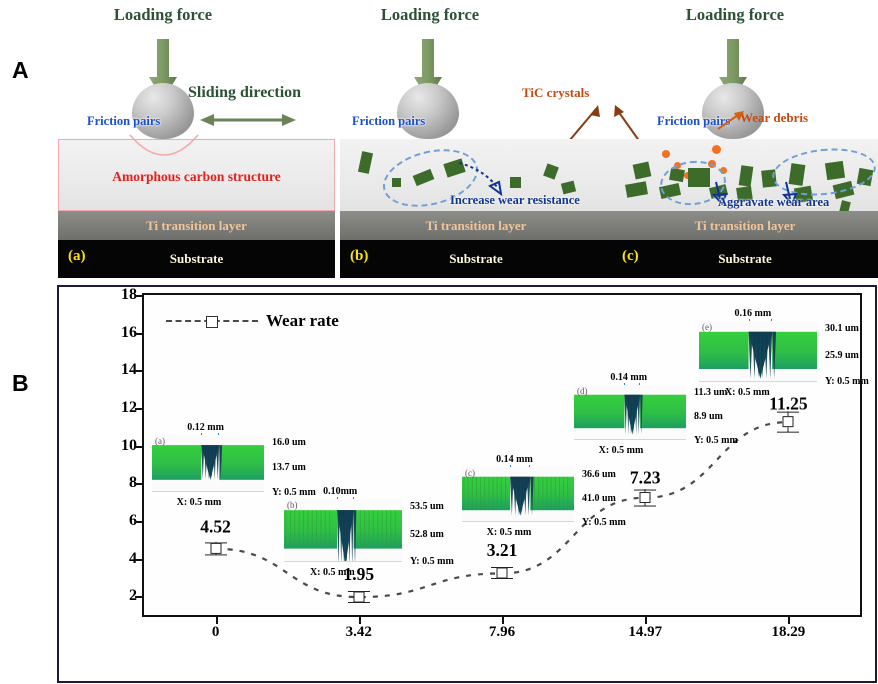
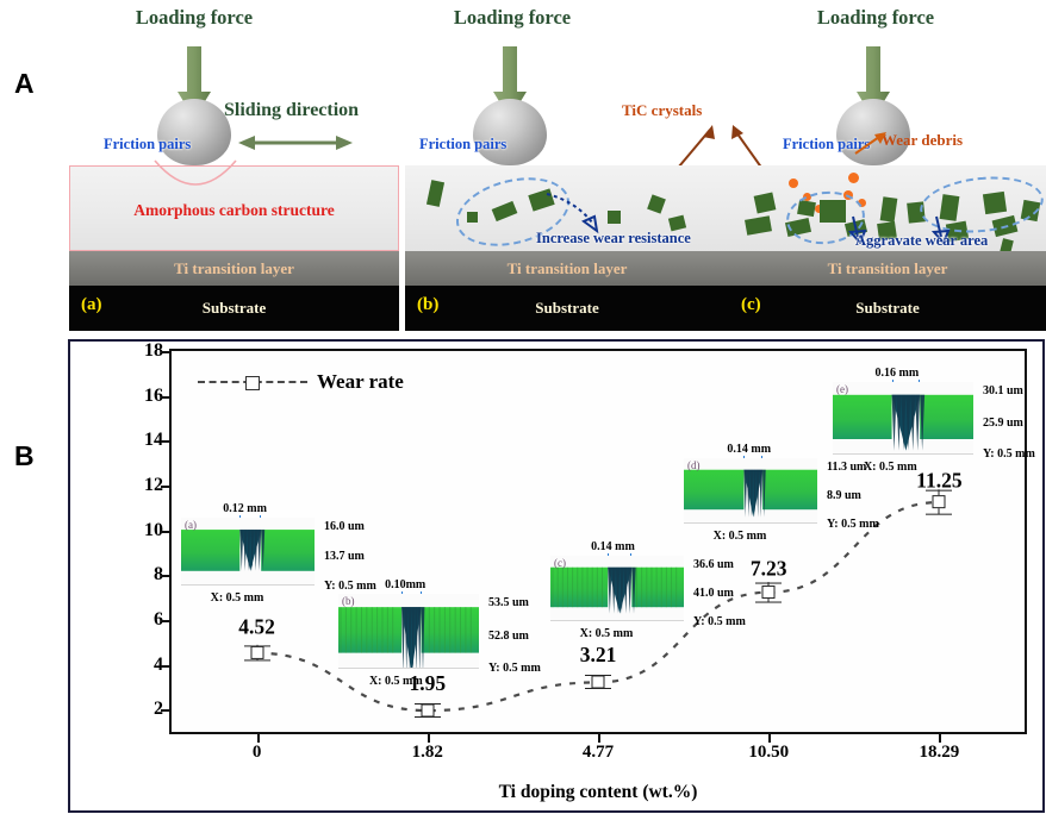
  A
  Loading force
  Friction pairs
  Sliding direction
  Amorphous carbon structure
  Ti transition layer
  Substrate
  (a)
  Loading force
  Friction pairs
  TiC crystals
  Increase wear resistance
  Ti transition layer
  Substrate
  (b)
  Loading force
  Friction pair
  Wear debris
  Aggravate wear area
  Ti transition layer
  Substrate
  (c)
  B
  Wear rate
  2
  4
  6
  8
  10
  12
  14
  16
  18
  0
- 3.42
+ 1.82
- 7.96
+ 4.77
- 14.97
+ 10.50
  18.29
  4.52
  1.95
  3.21
  7.23
  11.25
  (a)
  0.12 mm
  16.0 um
  13.7 um
  Y: 0.5 mm
  X: 0.5 mm
  (b)
  0.10mm
  53.5 um
  52.8 um
  Y: 0.5 mm
  X: 0.5 mm
  (c)
  0.14 mm
  36.6 um
  41.0 um
  Y: 0.5 mm
  X: 0.5 mm
  (d)
  0.14 mm
  11.3 um
  8.9 um
  Y: 0.5 mm
  X: 0.5 mm
  (e)
  0.16 mm
  30.1 um
  25.9 um
  Y: 0.5 mm
  X: 0.5 mm
+ Ti doping content (wt.%)
